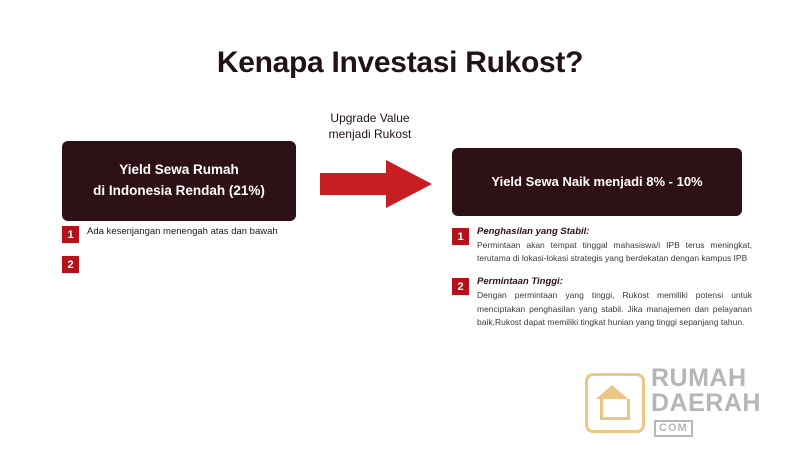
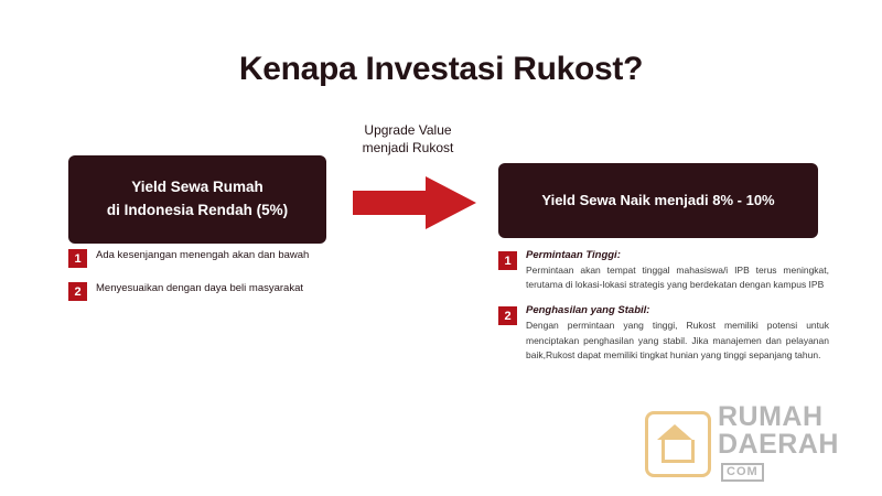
  Kenapa Investasi Rukost?
  Yield Sewa Rumah
- di Indonesia Rendah (21%)
+ di Indonesia Rendah (5%)
  Upgrade Value
  menjadi Rukost
  1
- Ada kesenjangan menengah atas dan bawah
+ Ada kesenjangan menengah akan dan bawah
  2
+ Menyesuaikan dengan daya beli masyarakat
  Yield Sewa Naik menjadi 8% - 10%
  1
- Penghasilan yang Stabil:
+ Permintaan Tinggi:
  Permintaan akan tempat tinggal mahasiswa/i IPB terus meningkat, terutama di lokasi-lokasi strategis yang berdekatan dengan kampus IPB
  2
- Permintaan Tinggi:
+ Penghasilan yang Stabil:
  Dengan permintaan yang tinggi, Rukost memiliki potensi untuk menciptakan penghasilan yang stabil. Jika manajemen dan pelayanan baik,Rukost dapat memiliki tingkat hunian yang tinggi sepanjang tahun.
  RUMAH
  DAERAHCOM
